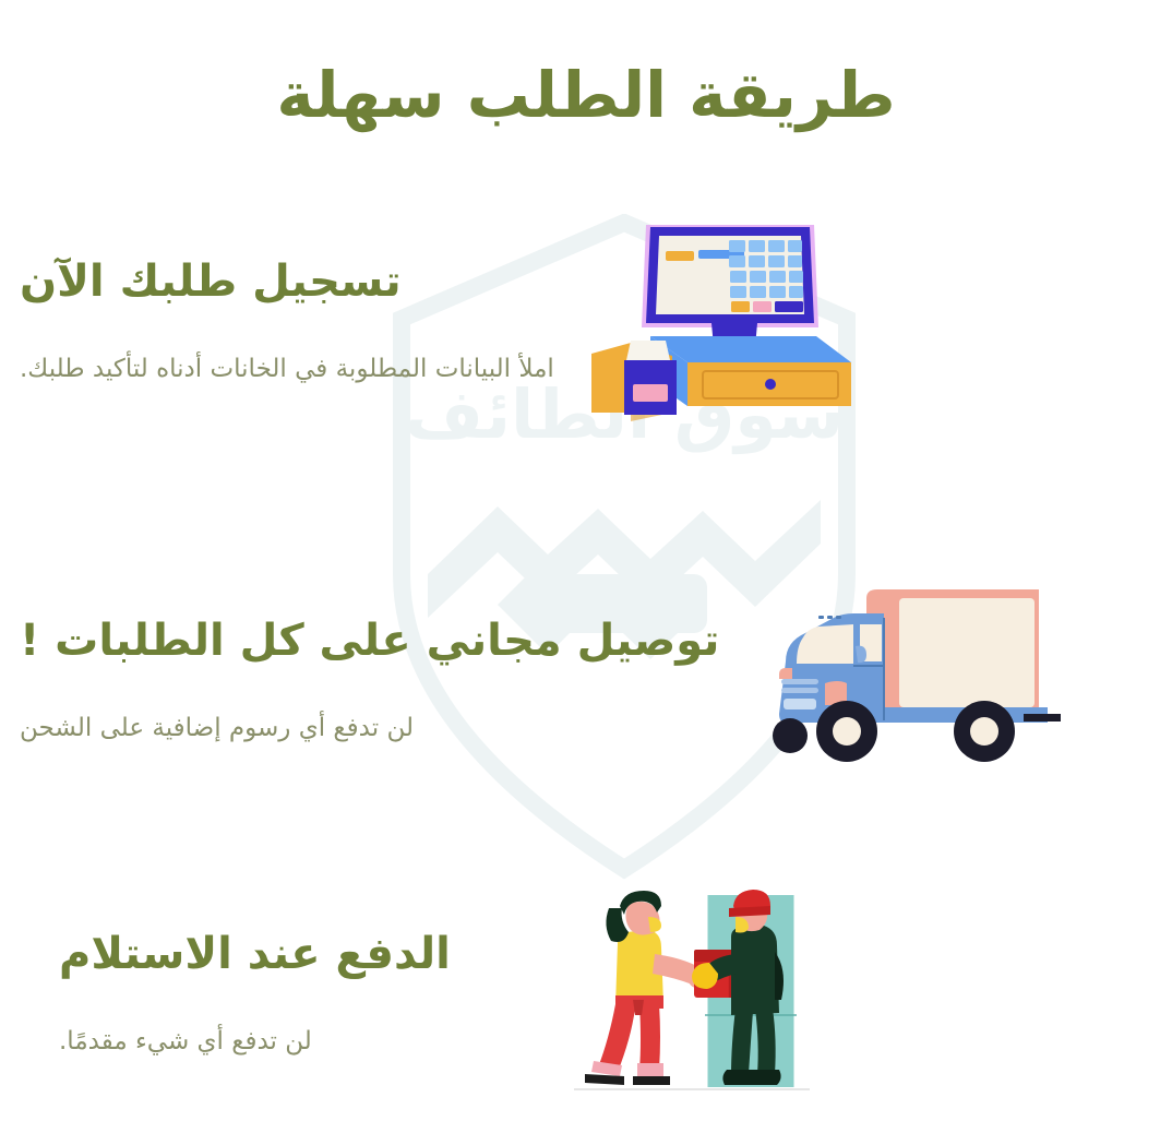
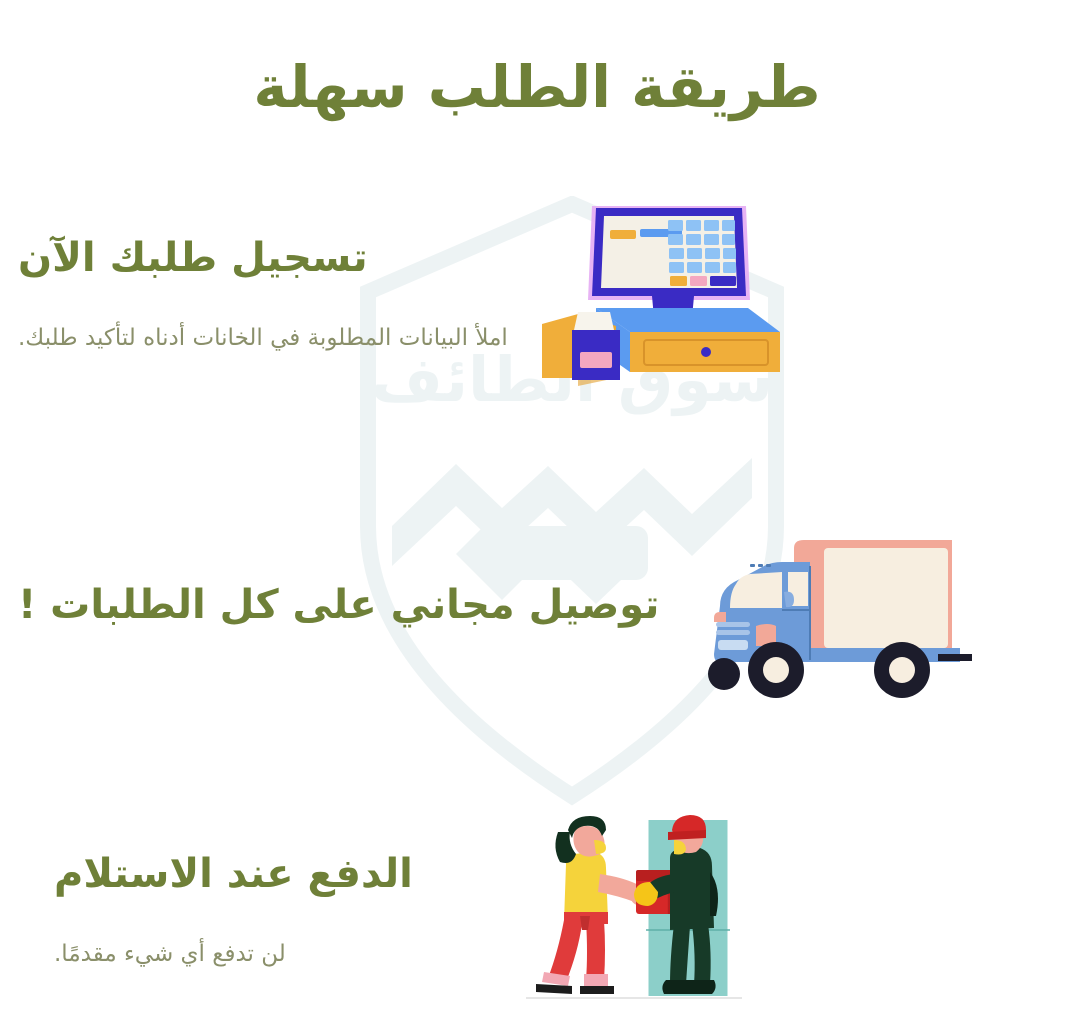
  سوقلطائف
  طريقة الطلب سهلة
  تسجيل طلبك الآن
  املأ البيانات المطلوبة في الخانات أدناه لتأكيد طلبك.
  توصيل مجاني على كل الطلبات !
- لن تدفع أي رسوم إضافية على الشحن
  الدفع عند الاستلام
  لن تدفع أي شيء مقدمًا.
